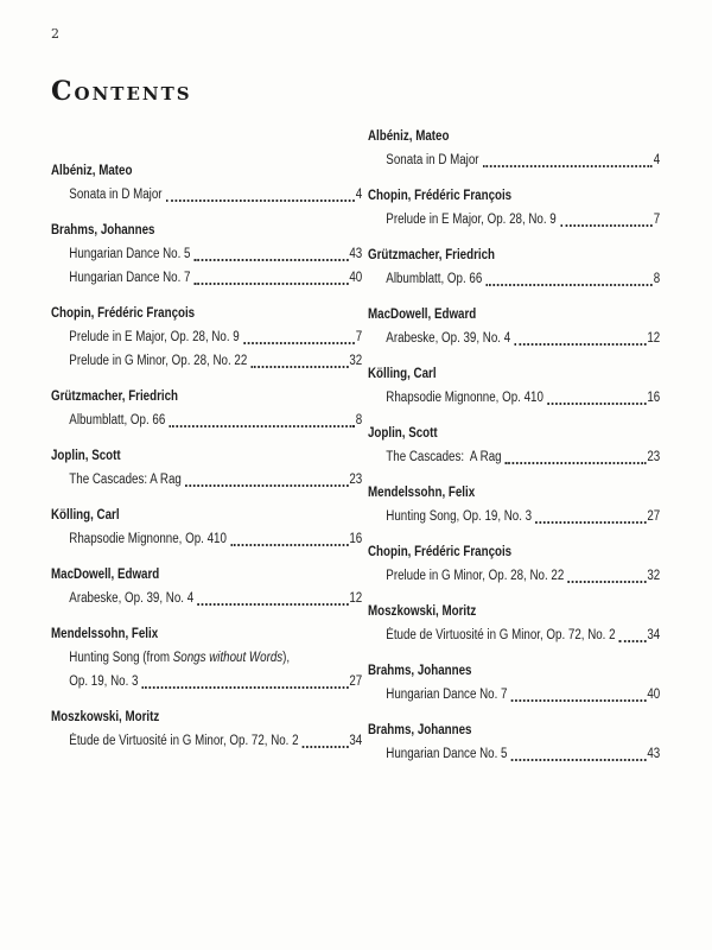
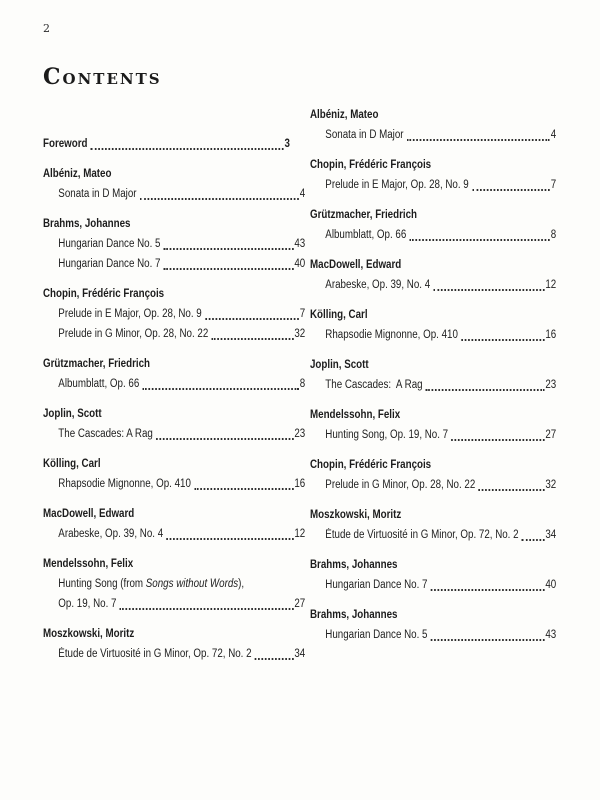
  2
  CONTENTS
+ Foreword
+ 3
  Albéniz, Mateo
  Sonata in D Major
  4
  Brahms, Johannes
  Hungarian Dance No. 5
  43
  Hungarian Dance No. 7
  40
  Chopin, Frédéric François
  Prelude in E Major, Op. 28, No. 9
  7
  Prelude in G Minor, Op. 28, No. 22
  32
  Grützmacher, Friedrich
  Albumblatt, Op. 66
  8
  Joplin, Scott
  The Cascades: A Rag
  23
  Kölling, Carl
  Rhapsodie Mignonne, Op. 410
  16
  MacDowell, Edward
  Arabeske, Op. 39, No. 4
  12
  Mendelssohn, Felix
  Hunting Song (from Songs without Words),
- Op. 19, No. 3
+ Op. 19, No. 7
  27
  Moszkowski, Moritz
  Étude de Virtuosité in G Minor, Op. 72, No. 2
  34
  Albéniz, Mateo
  Sonata in D Major
  4
  Chopin, Frédéric François
  Prelude in E Major, Op. 28, No. 9
  7
  Grützmacher, Friedrich
  Albumblatt, Op. 66
  8
  MacDowell, Edward
  Arabeske, Op. 39, No. 4
  12
  Kölling, Carl
  Rhapsodie Mignonne, Op. 410
  16
  Joplin, Scott
  The Cascades: A Rag
  23
  Mendelssohn, Felix
- Hunting Song, Op. 19, No. 3
+ Hunting Song, Op. 19, No. 7
  27
  Chopin, Frédéric François
  Prelude in G Minor, Op. 28, No. 22
  32
  Moszkowski, Moritz
  Étude de Virtuosité in G Minor, Op. 72, No. 2
  34
  Brahms, Johannes
  Hungarian Dance No. 7
  40
  Brahms, Johannes
  Hungarian Dance No. 5
  43
